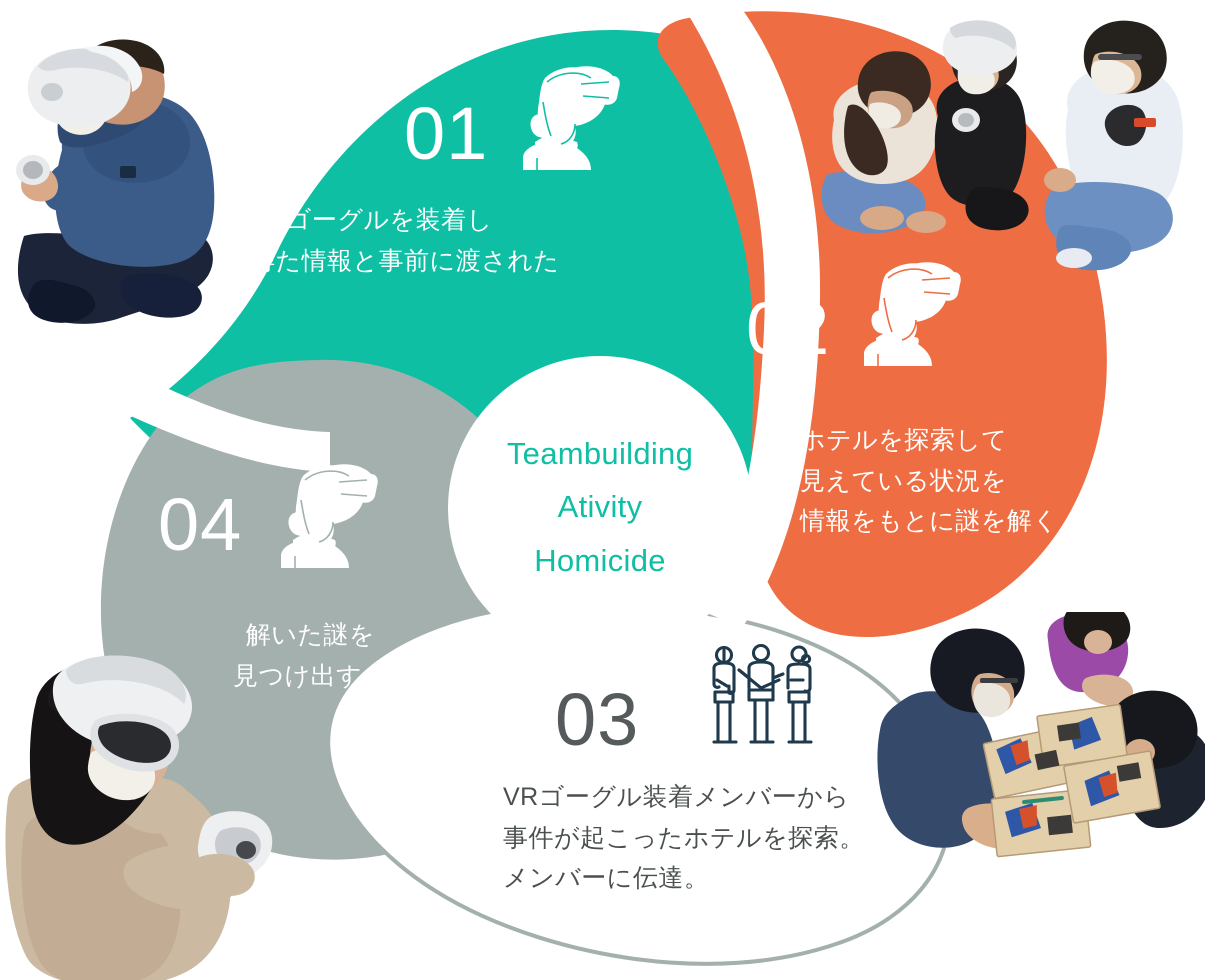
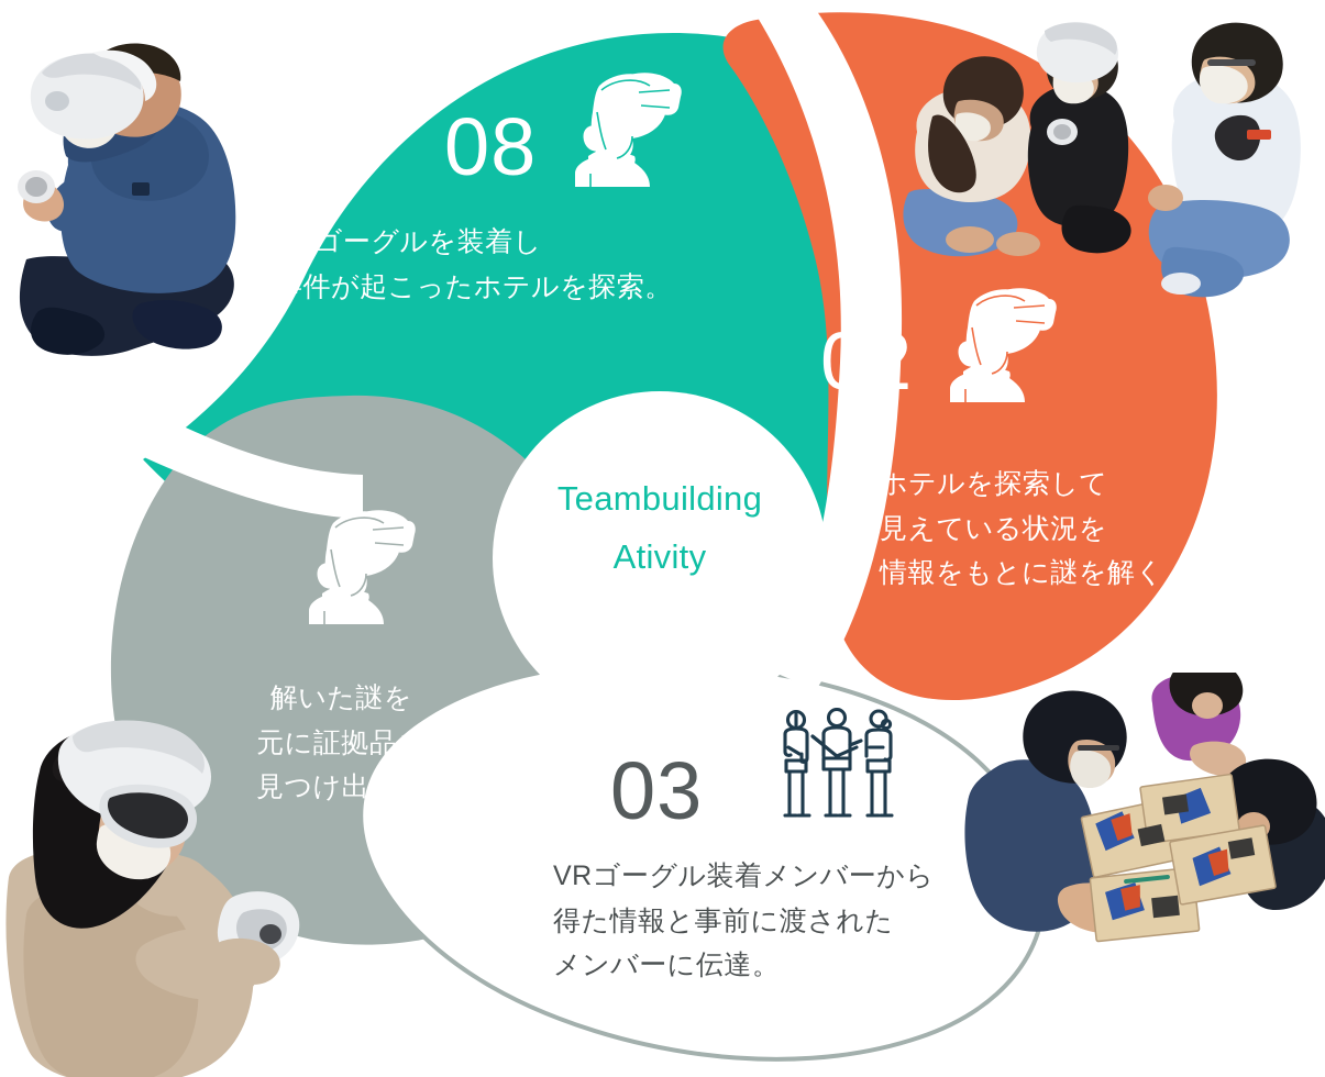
- 01
+ 08
  02
  03
- 04
  VRゴーグルを装着し
- 得た情報と事前に渡された
+ 事件が起こったホテルを探索。
  ホテルを探索して
  見えている状況を
  情報をもとに謎を解く。
  VRゴーグル装着メンバーから
- 事件が起こったホテルを探索。
+ 得た情報と事前に渡された
  メンバーに伝達。
  解いた謎を
+ 元に証拠品を
  見つけ出す。
  Teambuilding
  Ativity
- Homicide
